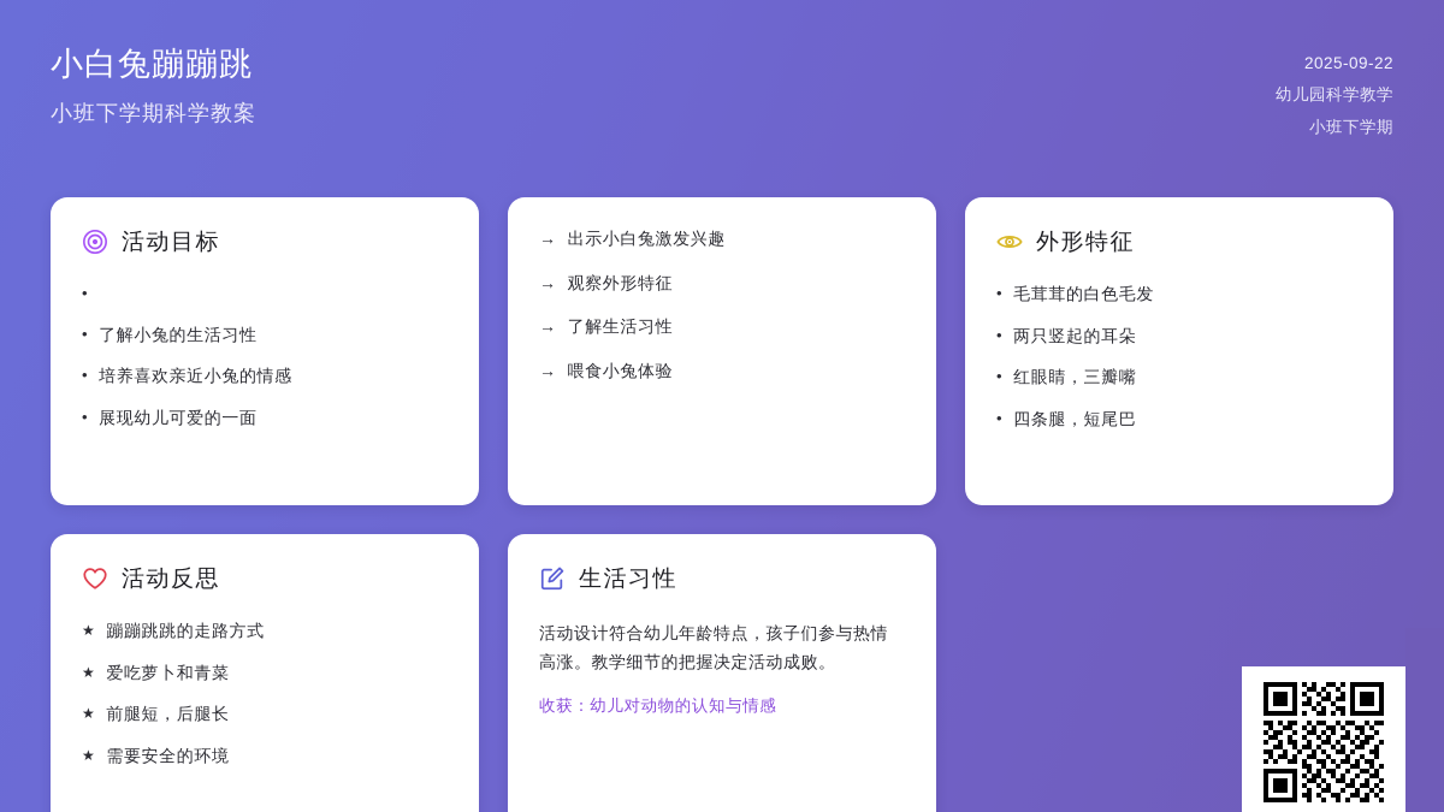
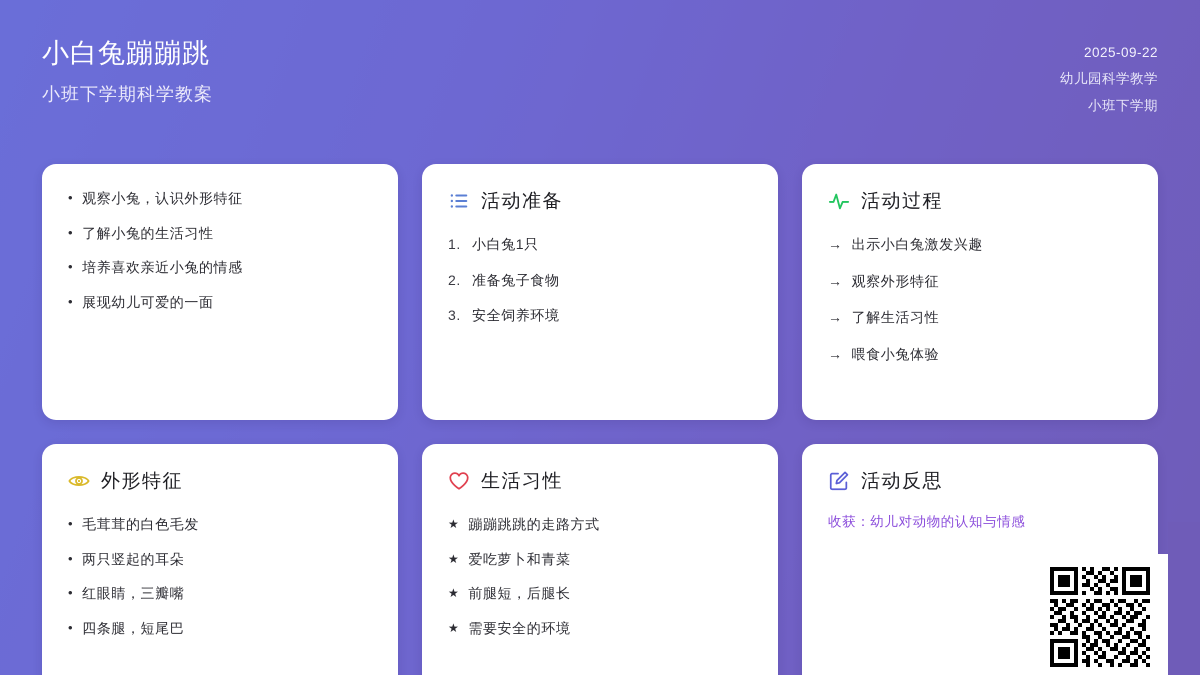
  小白兔蹦蹦跳
  小班下学期科学教案
  2025-09-22
  幼儿园科学教学
  小班下学期
- 活动目标
  •
+ 观察小兔，认识外形特征
  •
  了解小兔的生活习性
  •
  培养喜欢亲近小兔的情感
  •
  展现幼儿可爱的一面
+ 活动准备
+ 1.
+ 小白兔1只
+ 2.
+ 准备兔子食物
+ 3.
+ 安全饲养环境
+ 活动过程
  →
  出示小白兔激发兴趣
  →
  观察外形特征
  →
  了解生活习性
  →
  喂食小兔体验
  外形特征
  •
  毛茸茸的白色毛发
  •
  两只竖起的耳朵
  •
  红眼睛，三瓣嘴
  •
  四条腿，短尾巴
- 活动反思
+ 生活习性
  ★
  蹦蹦跳跳的走路方式
  ★
  爱吃萝卜和青菜
  ★
  前腿短，后腿长
  ★
  需要安全的环境
- 生活习性
+ 活动反思
- 活动设计符合幼儿年龄特点，孩子们参与热情高涨。教学细节的把握决定活动成败。
  收获：幼儿对动物的认知与情感
